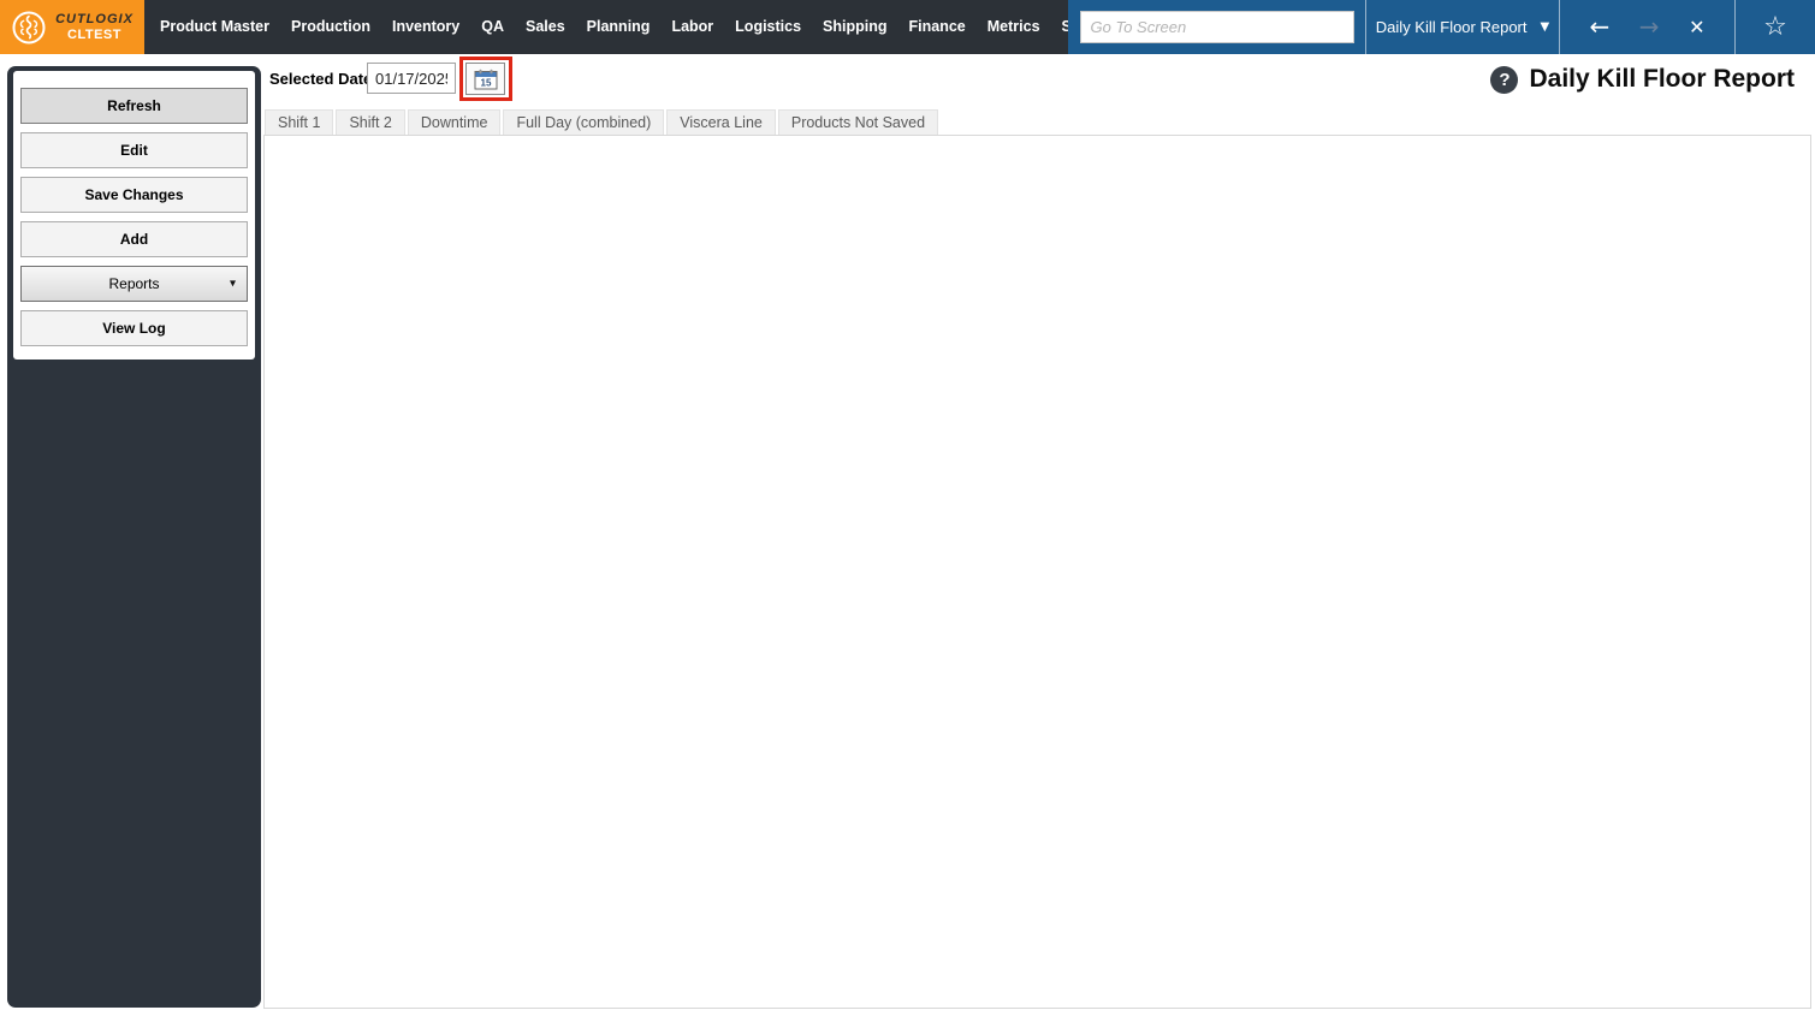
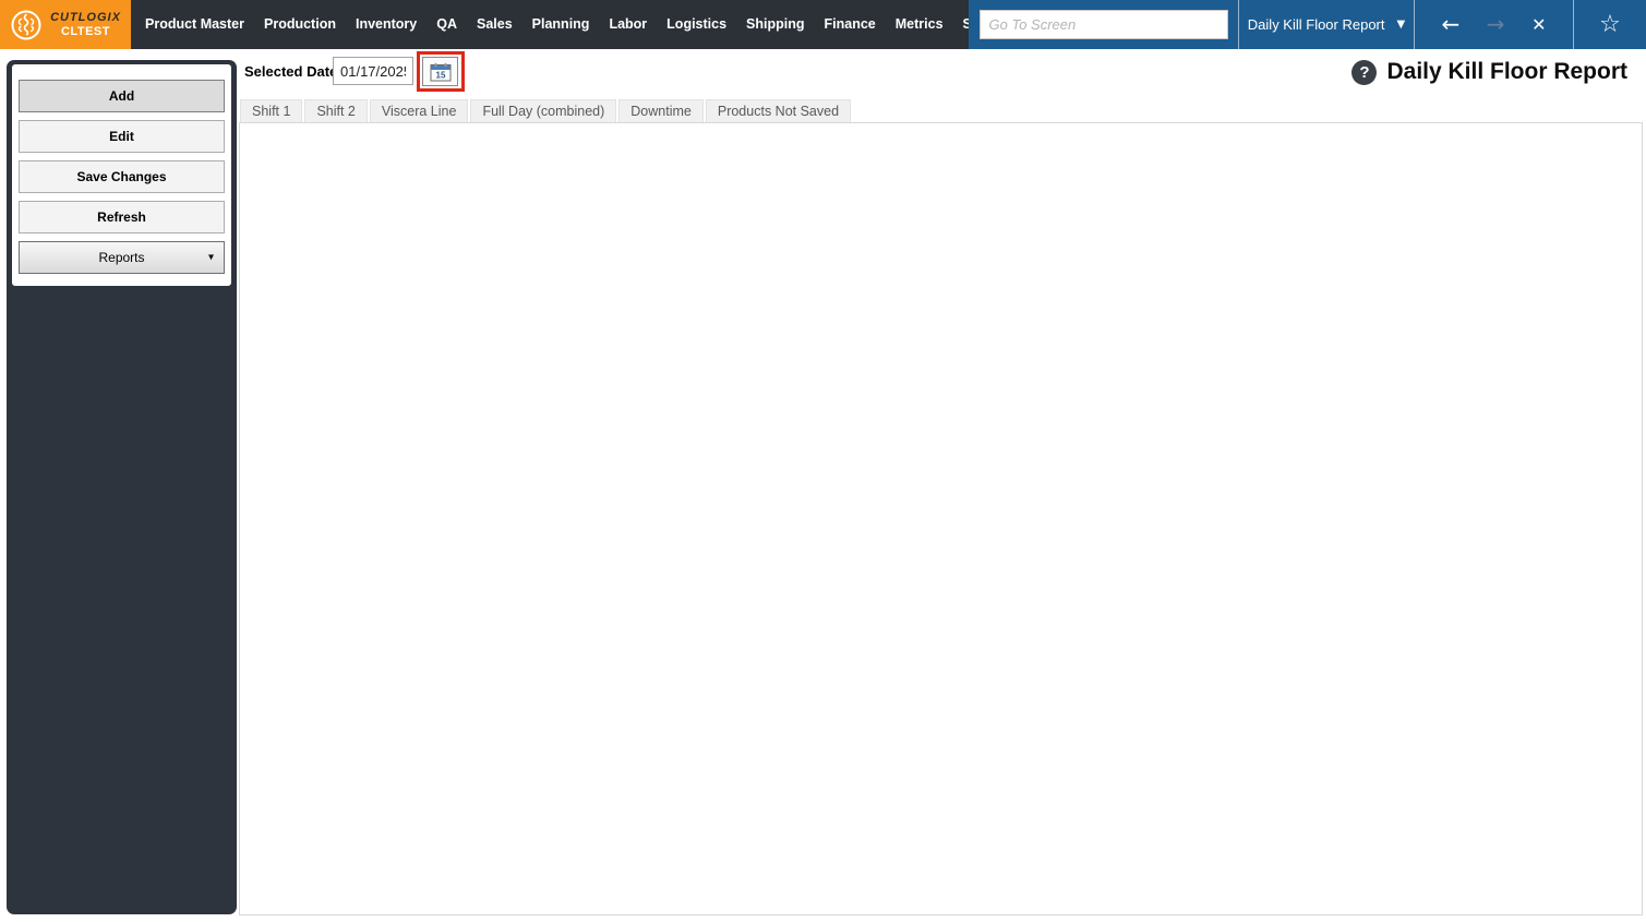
  CUTLOGIX
  CLTEST
  Product Master
  Production
  Inventory
  QA
  Sales
  Planning
  Labor
  Logistics
  Shipping
  Finance
  Metrics
  Go To Screen
  Daily Kill Floor Report
  ▼
  ←
  →
  ✕
  ☆
- Refresh
+ Add
  Edit
  Save Changes
- Add
+ Refresh
  Reports
  ▾
- View Log
  Selected Dat
  01/17/202
  15
  ?
  Daily Kill Floor Report
  Shift 1
  Shift 2
- Downtime
+ Viscera Line
  Full Day (combined)
- Viscera Line
+ Downtime
  Products Not Saved
